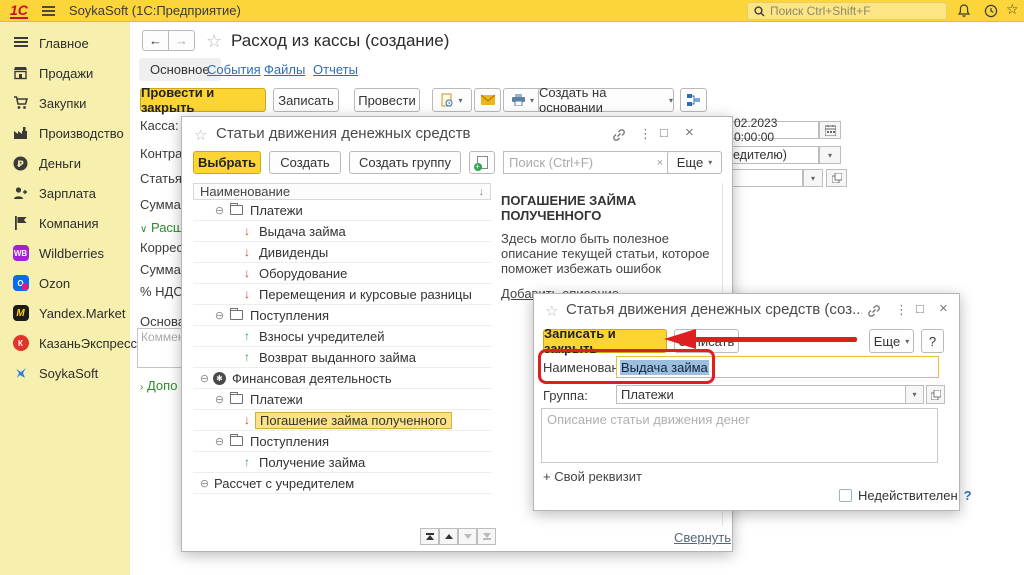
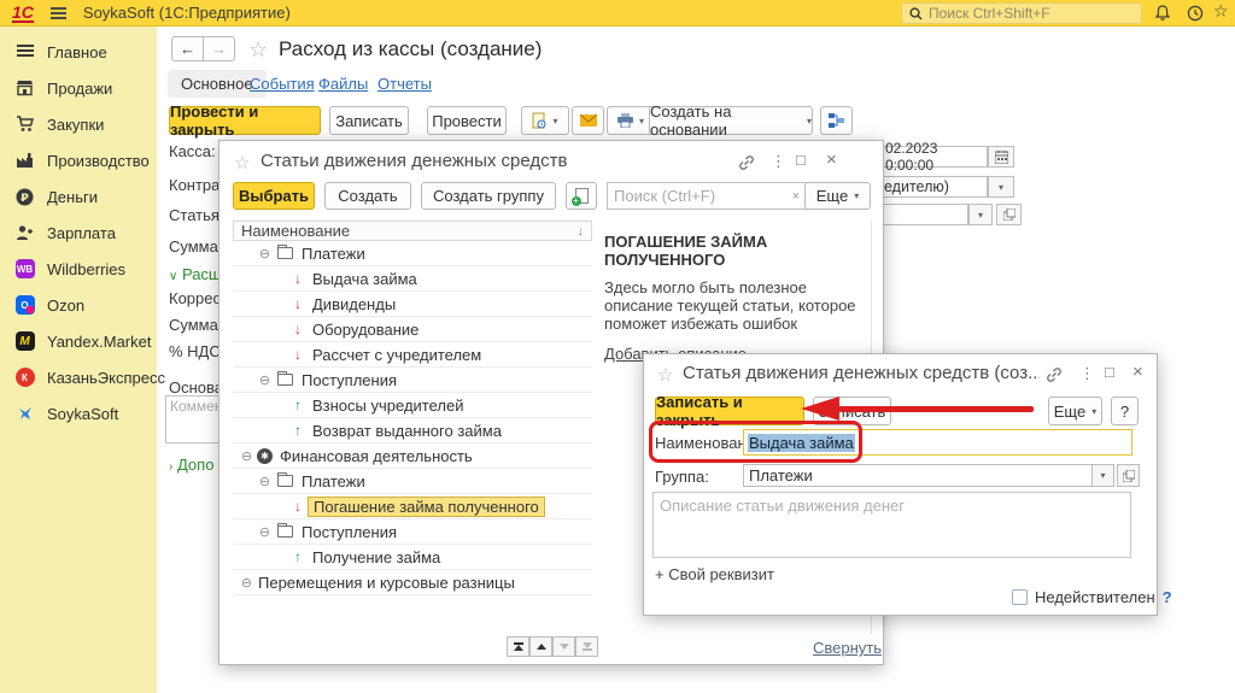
  1С
  SoykaSoft (1С:Предприятие)
  Поиск Ctrl+Shift+F
  ☆
  Главное
  Продажи
  Закупки
  Производство
  Деньги
  Зарплата
- Компания
  WB
  Wildberries
  O
  Ozon
  M
  Yandex.Market
  К
  КазаньЭкспресс
  SoykaSoft
  ←
  →
  ☆
  Расход из кассы (создание)
  Основное
  События
  Файлы
  Отчеты
  Провести и закрыть
  Записать
  Провести
  ▾
  ▾
  Создать на основании
  ▾
  Касса:
  Контра
  Статья
  Сумма
  ∨ Расш
  Коррес
  Сумма
  % НДС
  Основ
  Комме
  › Допо
  02.2023 0:00:00
  едителю)
  ▾
  ▾
  ☆
  Статьи движения денежных средств
  ⋮
  □
  ×
  Выбрать
  Создать
  Создать группу
  +
  Поиск (Ctrl+F)
  ×
  Еще
  ▾
  Наименование
  ↓
  ⊖
  Платежи
  ↓
  Выдача займа
  ↓
  Дивиденды
  ↓
  Оборудование
  ↓
- Перемещения и курсовые разницы
+ Рассчет с учредителем
  ⊖
  Поступления
  ↑
  Взносы учредителей
  ↑
  Возврат выданного займа
  ⊖
  ✱
  Финансовая деятельность
  ⊖
  Платежи
  ↓
  Погашение займа полученного
  ⊖
  Поступления
  ↑
  Получение займа
  ⊖
- Рассчет с учредителем
+ Перемещения и курсовые разницы
  ПОГАШЕНИЕ ЗАЙМА ПОЛУЧЕННОГО
  Здесь могло быть полезное описание текущей статьи, которое поможет избежать ошибок
  Свернуть
  ☆
  Статья движения денежных средств (соз..
  ⋮
  □
  ×
  Записать и закрыть
  Еще
  ▾
  ?
  Выдача займа
  Группа:
  Платежи
  ▾
  Описание статьи движения денег
  + Свой реквизит
  Недействителен
  ?
